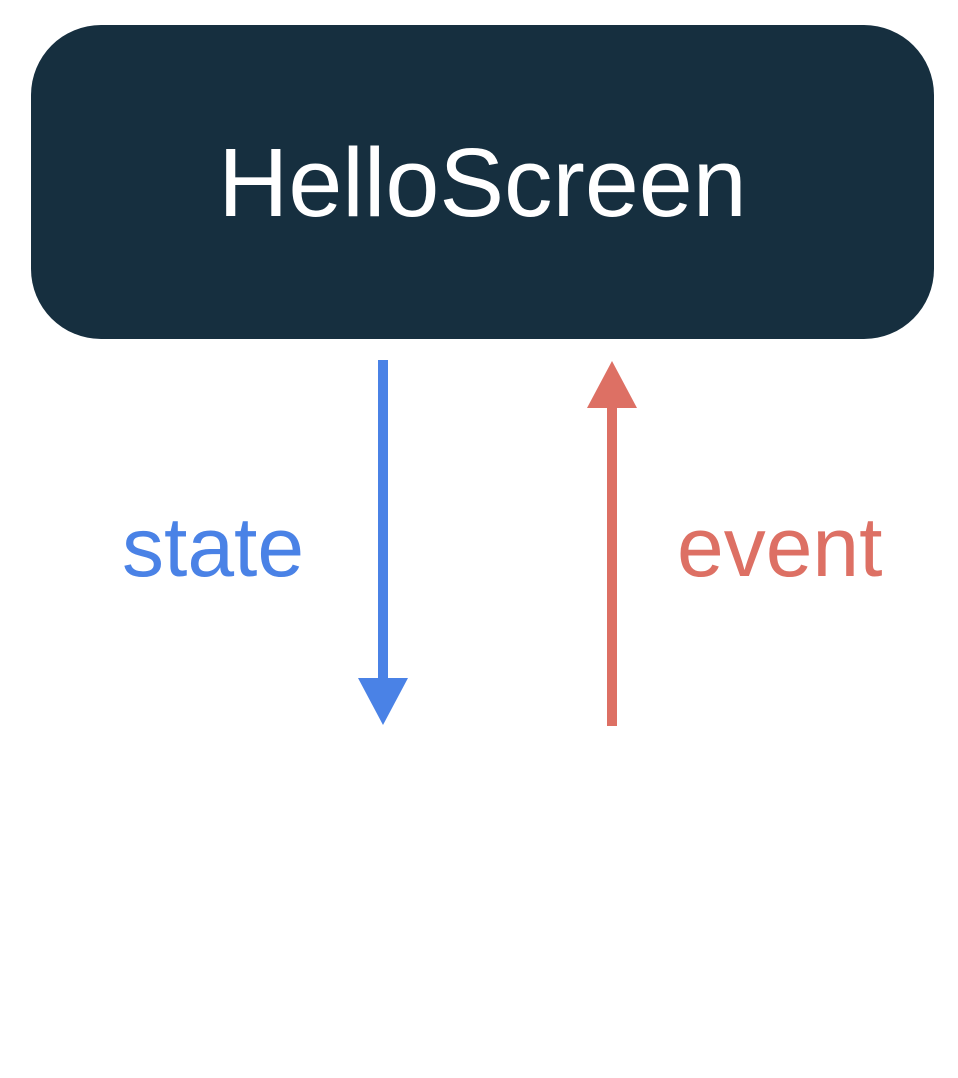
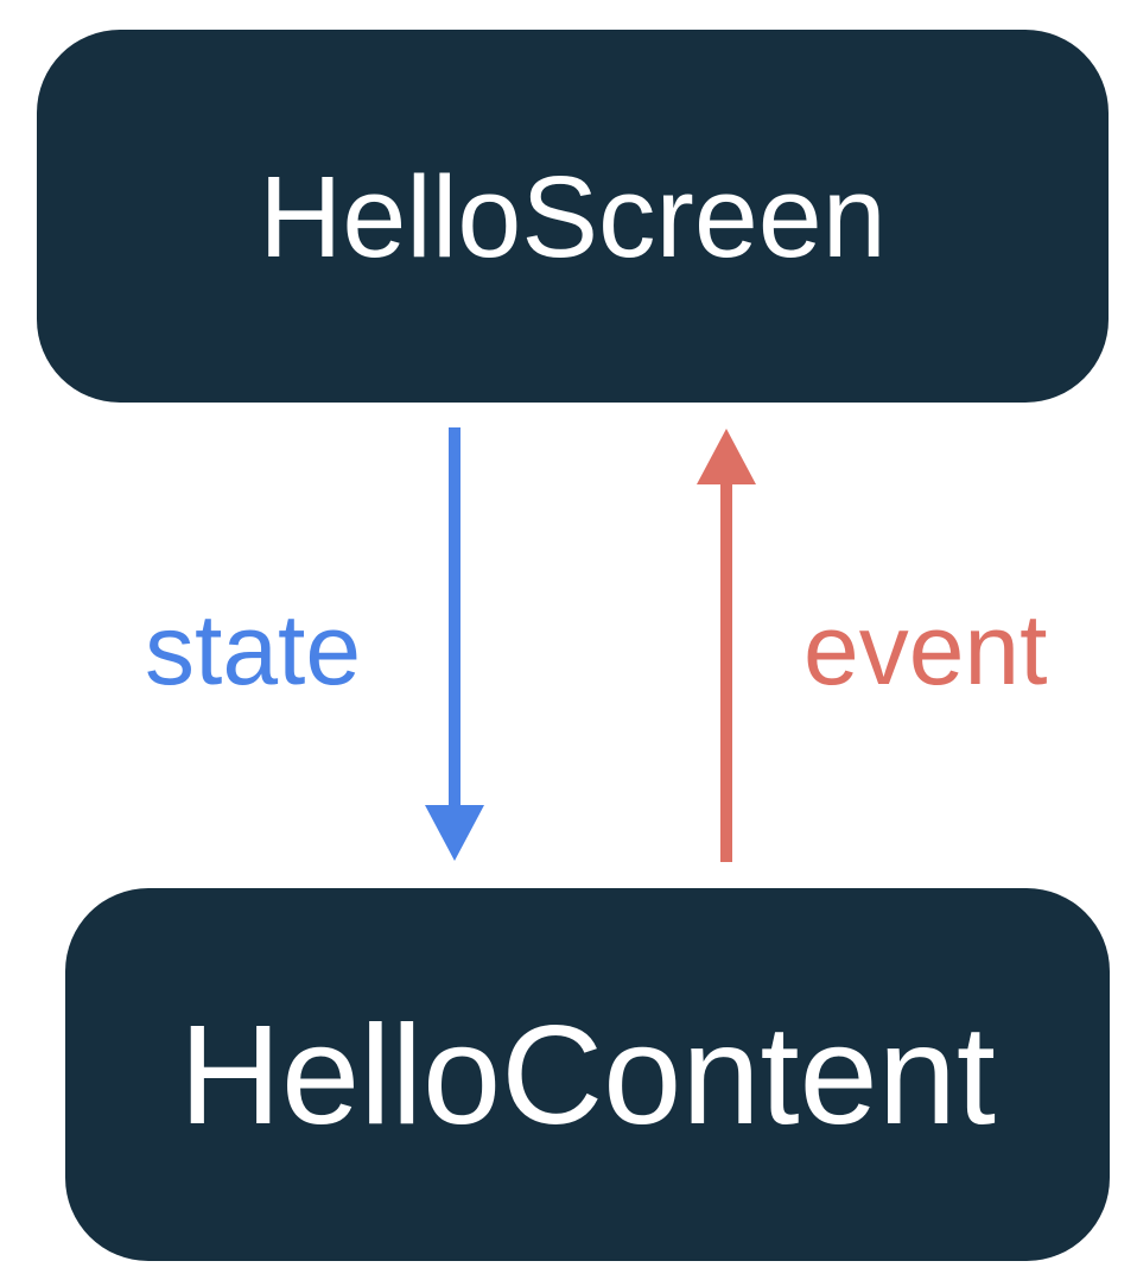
  HelloScreen
+ HelloContent
  state
  event
